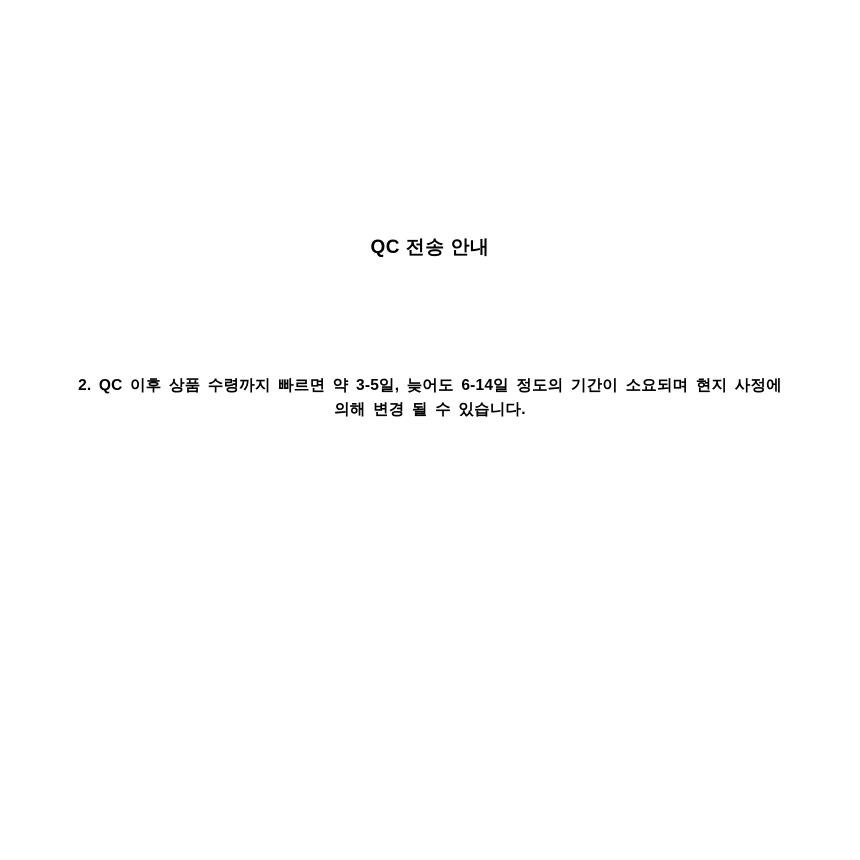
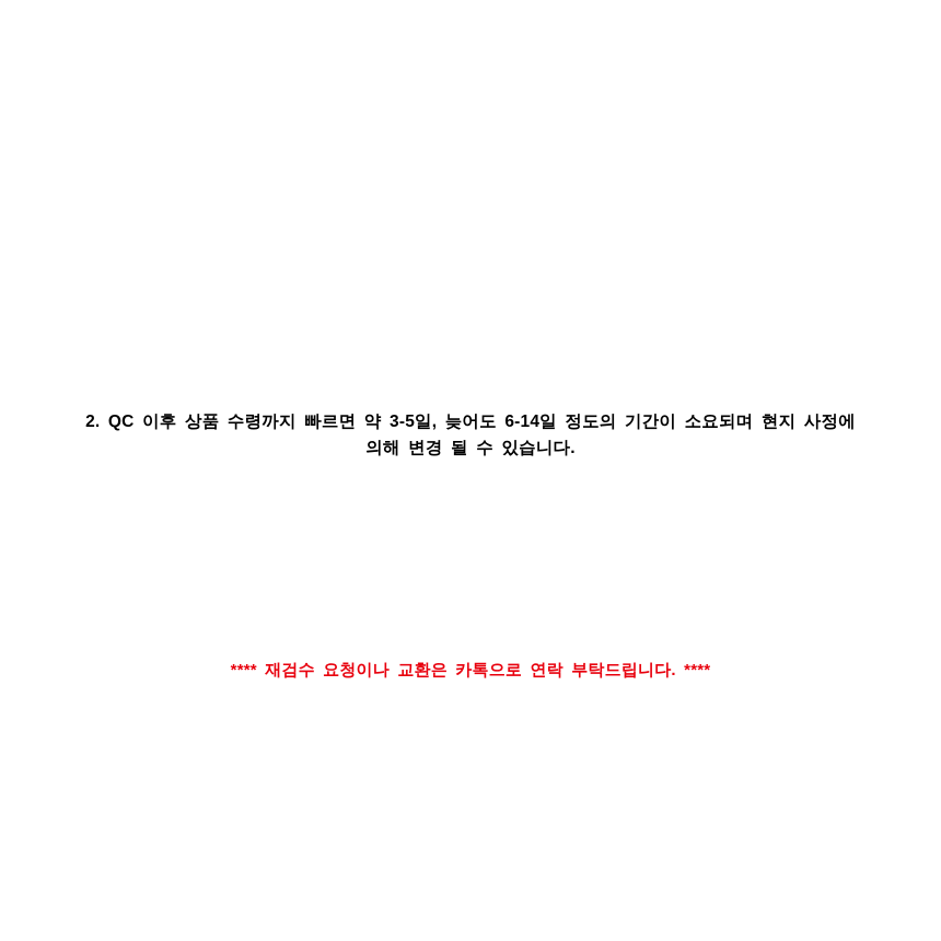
- QC 전송 안내
  2. QC 이후 상품 수령까지 빠르면 약 3-5일, 늦어도 6-14일 정도의 기간이 소요되며 현지 사정에 의해 변경 될 수 있습니다.
+ **** 재검수 요청이나 교환은 카톡으로 연락 부탁드립니다. ****
